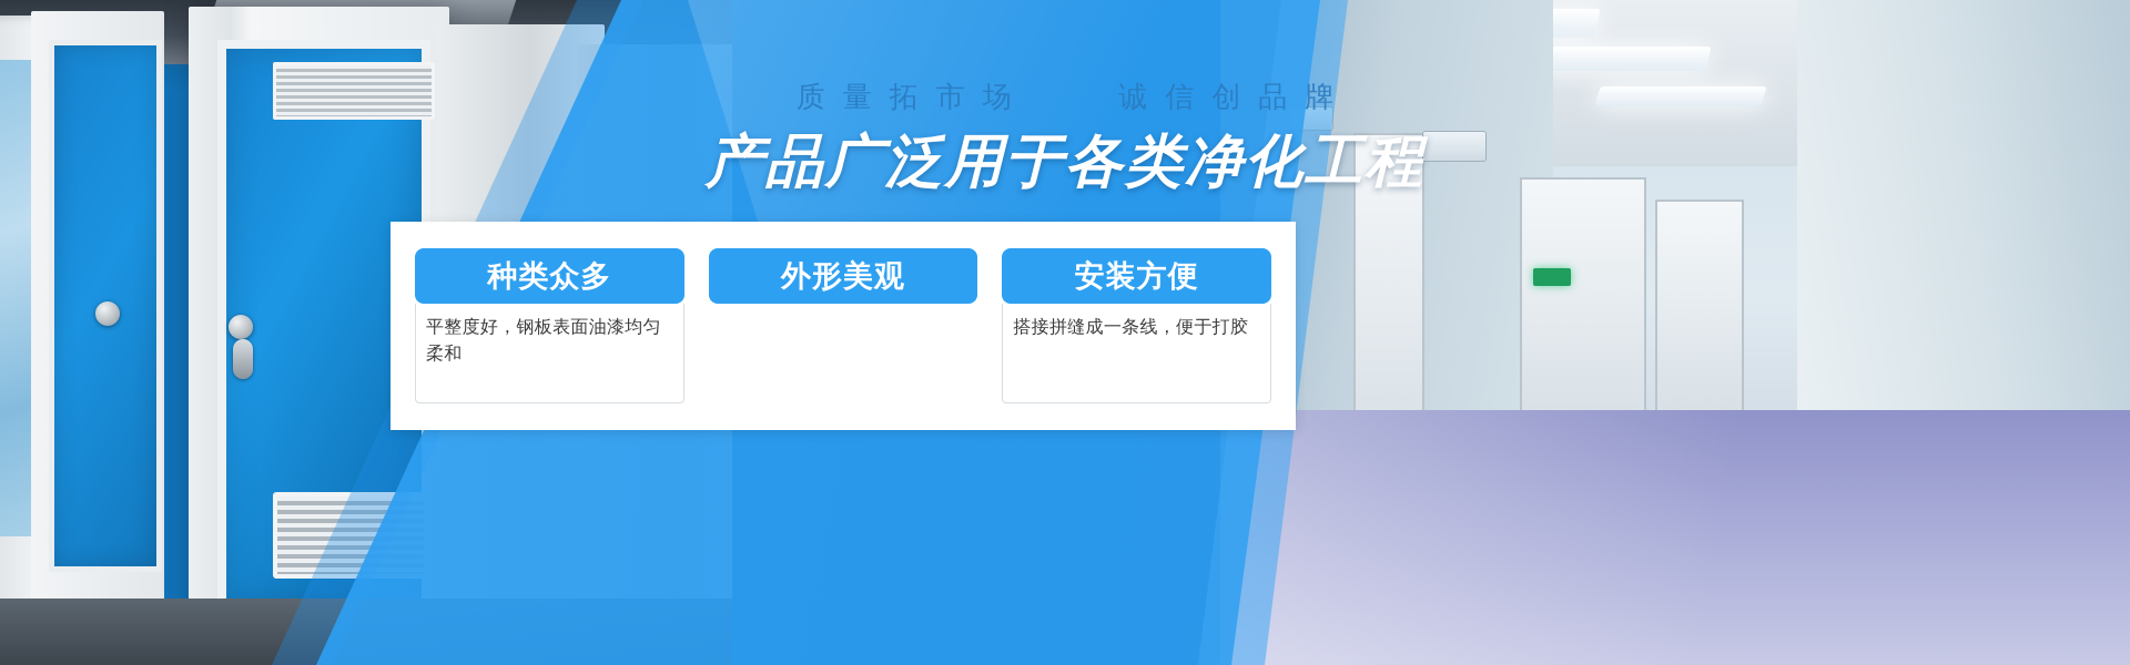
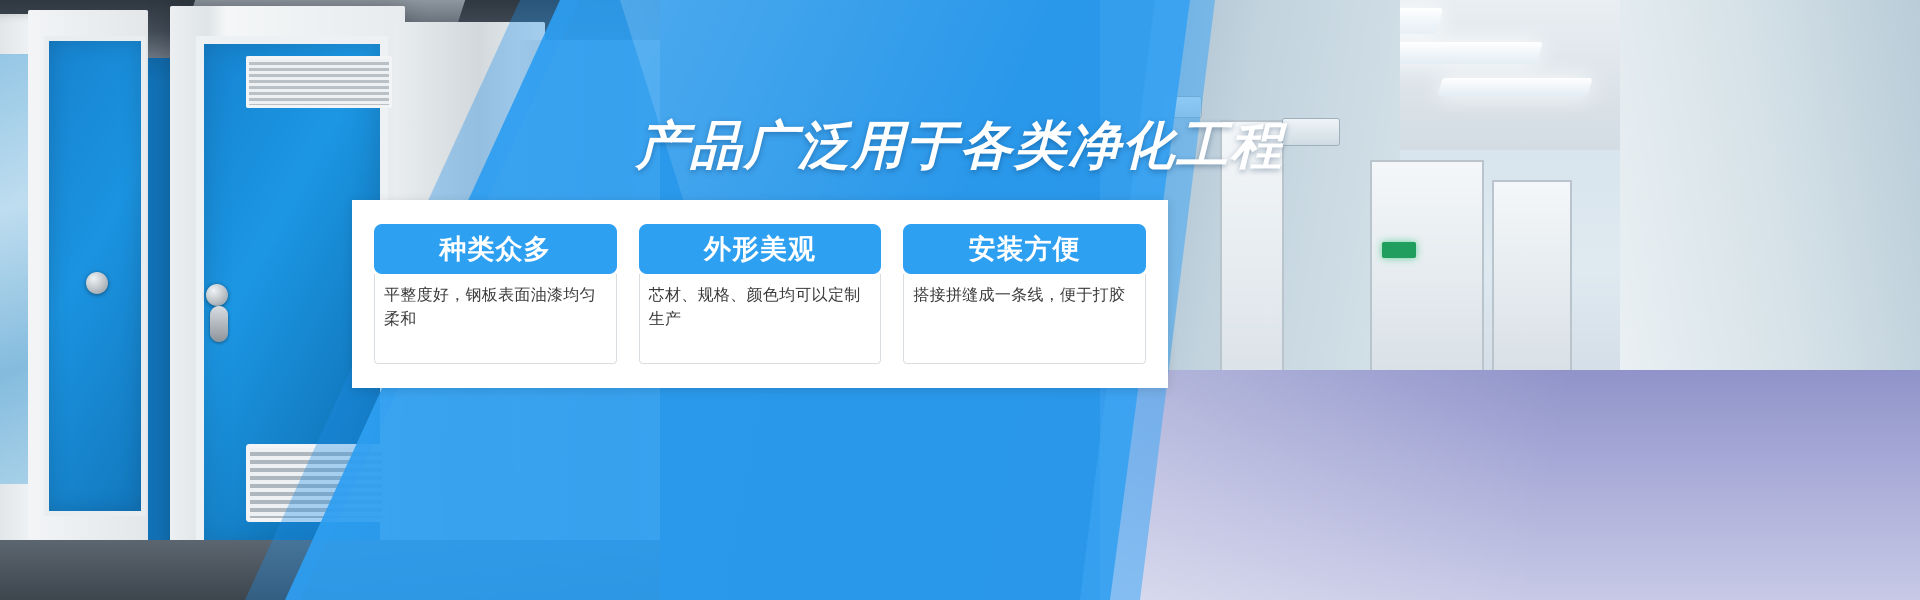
- 质量拓市场 诚信创品牌
  产品广泛用于各类净化工程
  种类众多
  平整度好，钢板表面油漆均匀柔和
  外形美观
+ 芯材、规格、颜色均可以定制生产
  安装方便
  搭接拼缝成一条线，便于打胶
